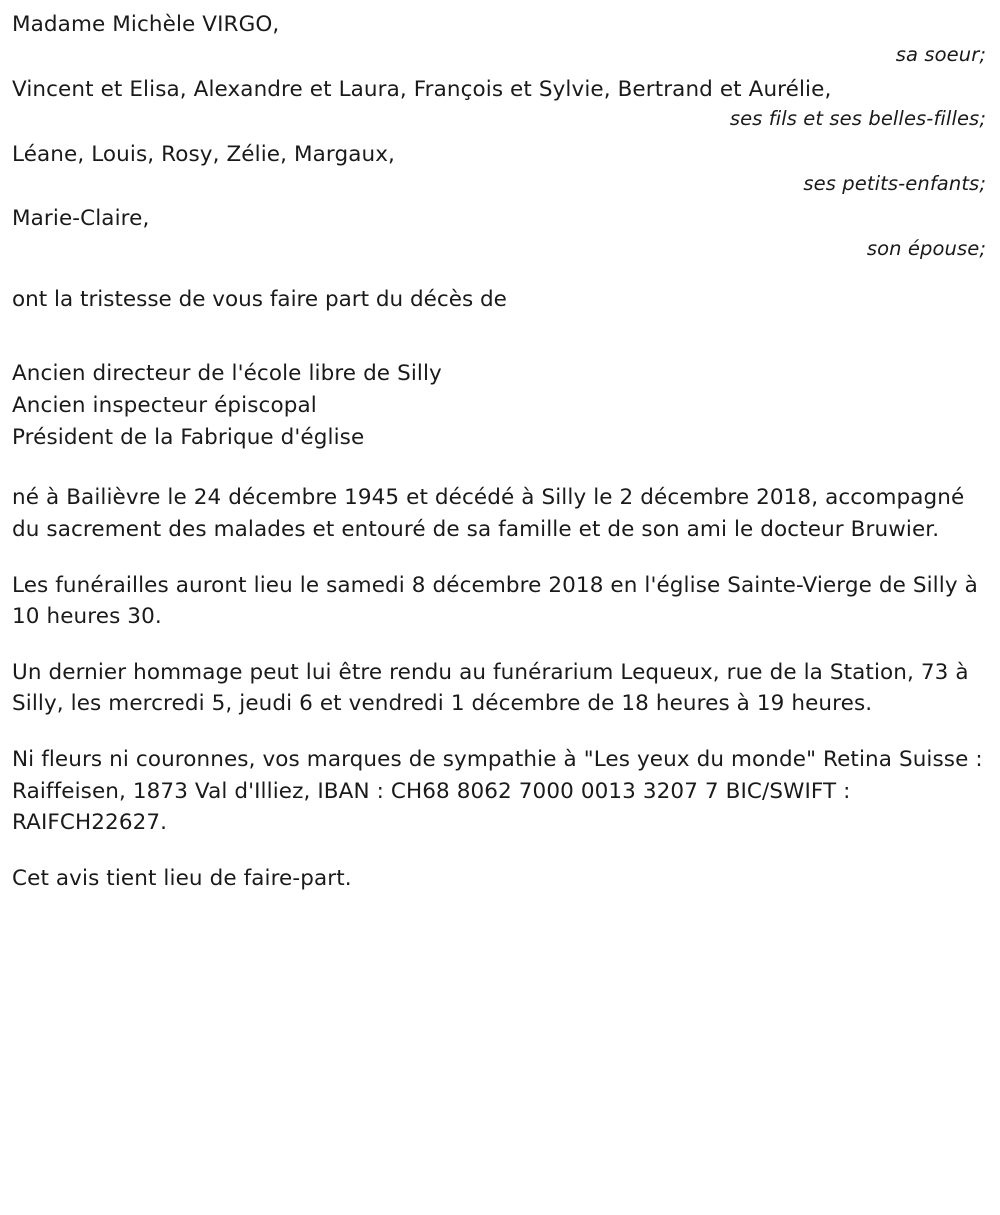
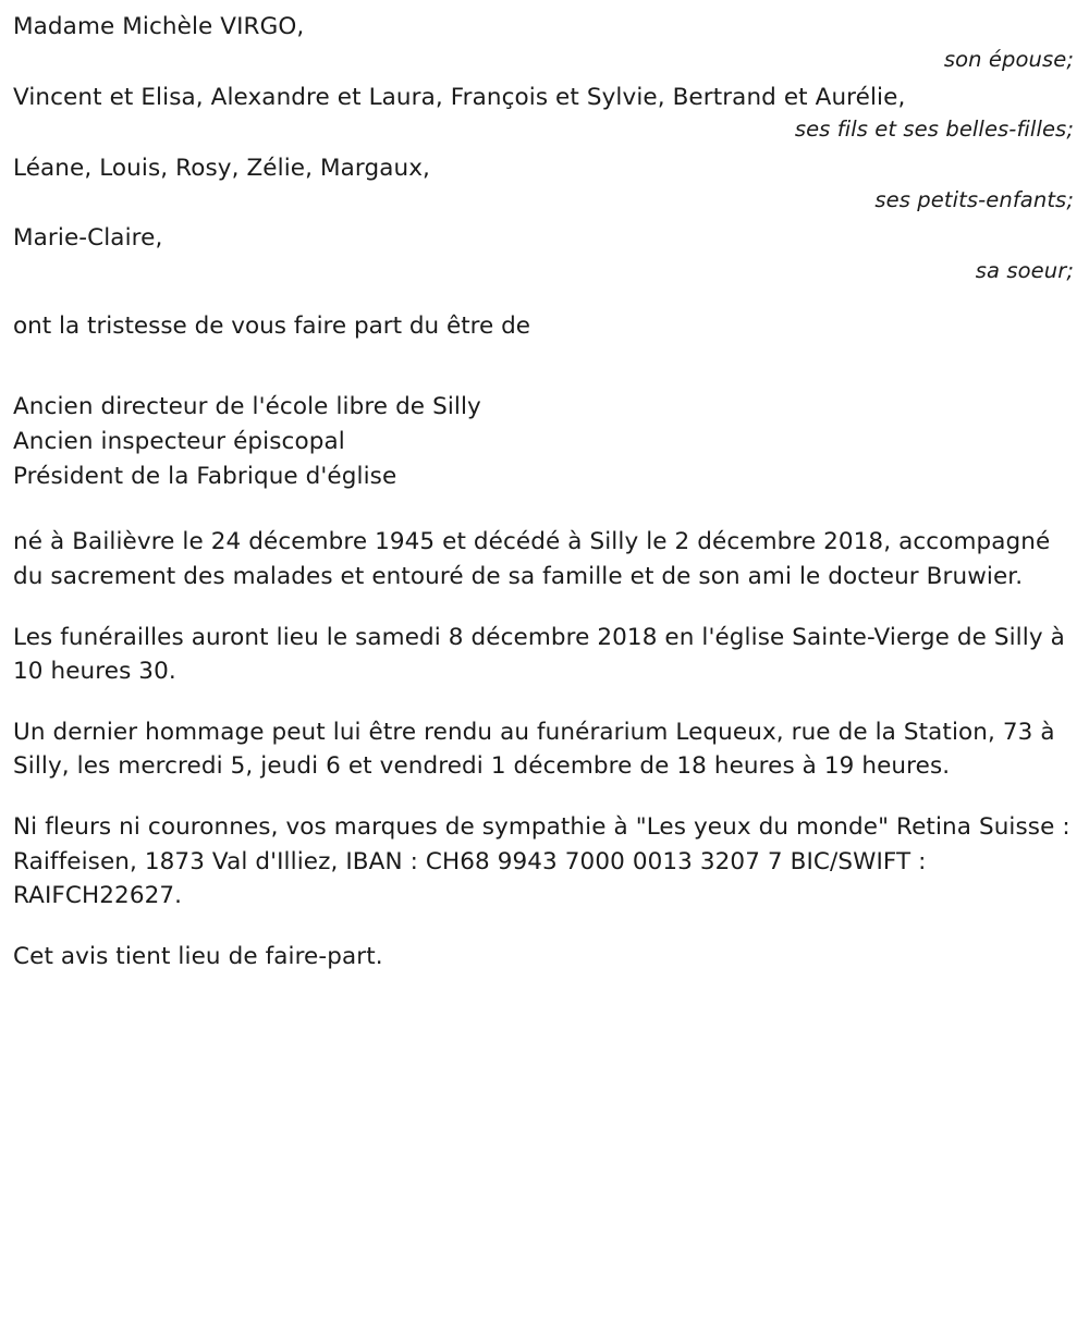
  Madame Michèle VIRGO,
- sa soeur;
+ son épouse;
  Vincent et Elisa, Alexandre et Laura, François et Sylvie, Bertrand et Aurélie,
  ses fils et ses belles-filles;
  Léane, Louis, Rosy, Zélie, Margaux,
  ses petits-enfants;
  Marie-Claire,
- son épouse;
+ sa soeur;
- ont la tristesse de vous faire part du décès de
+ ont la tristesse de vous faire part du être de
  Ancien directeur de l'école libre de Silly
  Ancien inspecteur épiscopal
  Président de la Fabrique d'église
  né à Bailièvre le 24 décembre 1945 et décédé à Silly le 2 décembre 2018, accompagné du sacrement des malades et entouré de sa famille et de son ami le docteur Bruwier.
  Les funérailles auront lieu le samedi 8 décembre 2018 en l'église Sainte-Vierge de Silly à 10 heures 30.
  Un dernier hommage peut lui être rendu au funérarium Lequeux, rue de la Station, 73 à Silly, les mercredi 5, jeudi 6 et vendredi 1 décembre de 18 heures à 19 heures.
- Ni fleurs ni couronnes, vos marques de sympathie à "Les yeux du monde" Retina Suisse : Raiffeisen, 1873 Val d'Illiez, IBAN : CH68 8062 7000 0013 3207 7 BIC/SWIFT : RAIFCH22627.
+ Ni fleurs ni couronnes, vos marques de sympathie à "Les yeux du monde" Retina Suisse : Raiffeisen, 1873 Val d'Illiez, IBAN : CH68 9943 7000 0013 3207 7 BIC/SWIFT : RAIFCH22627.
  Cet avis tient lieu de faire-part.
